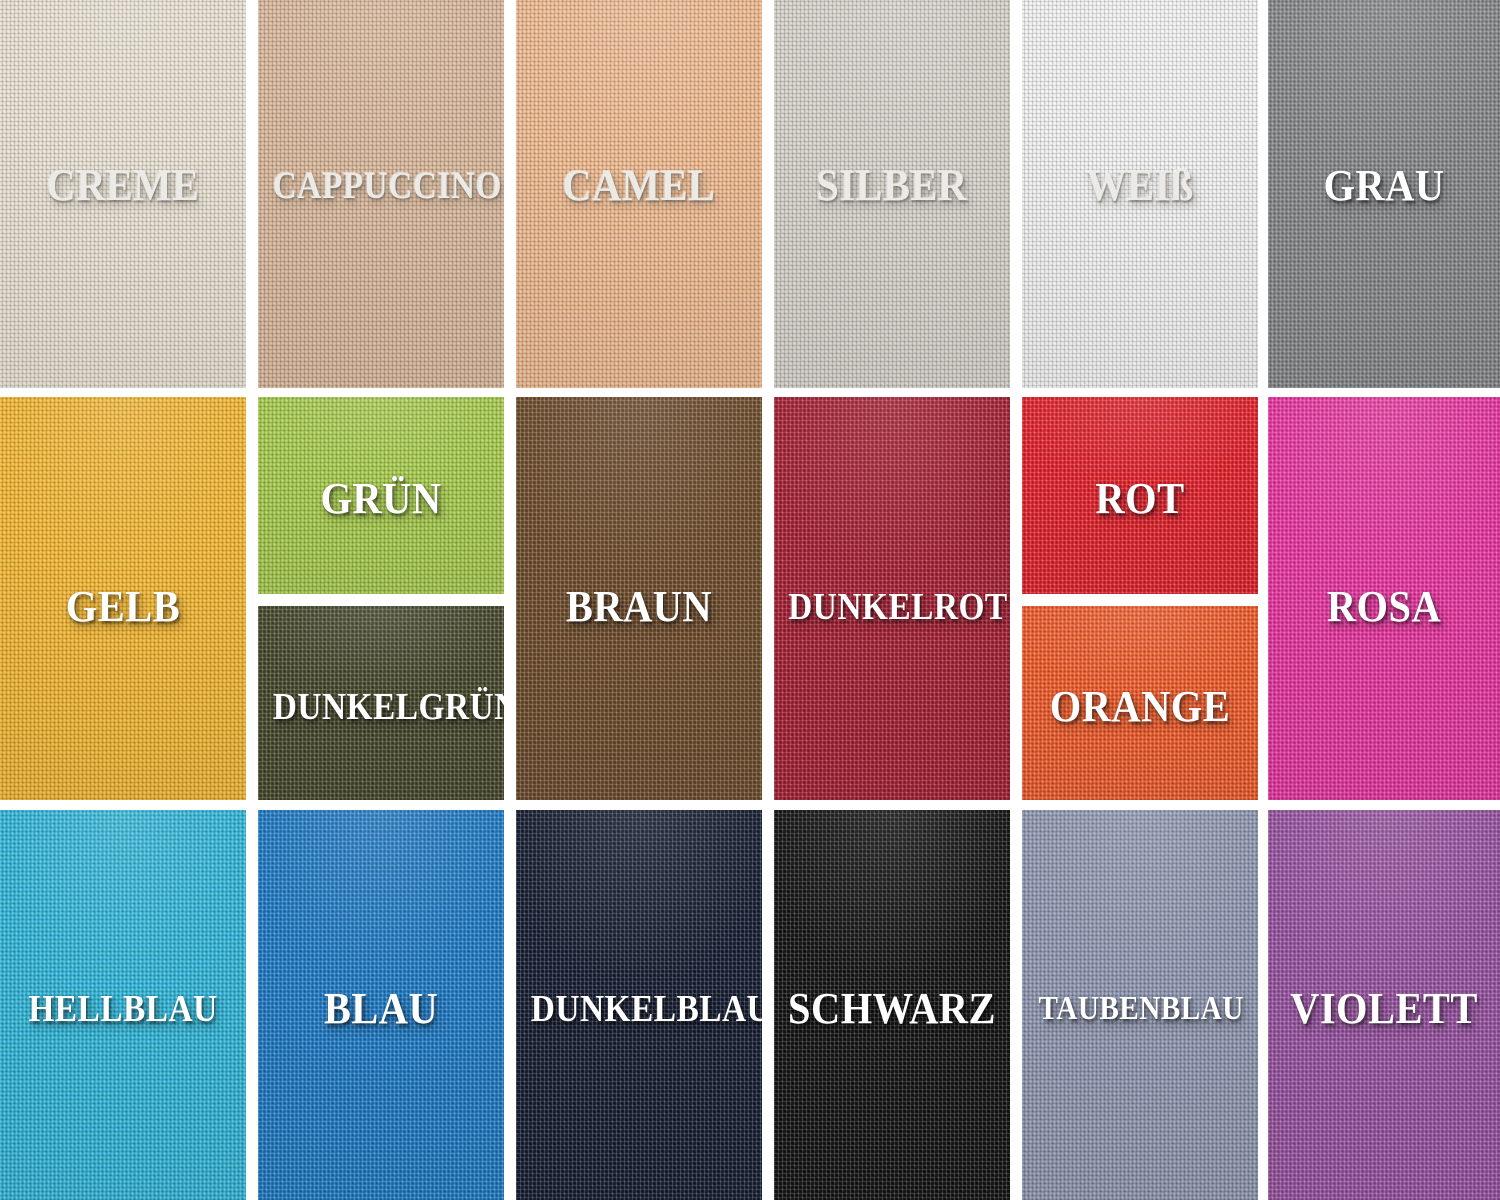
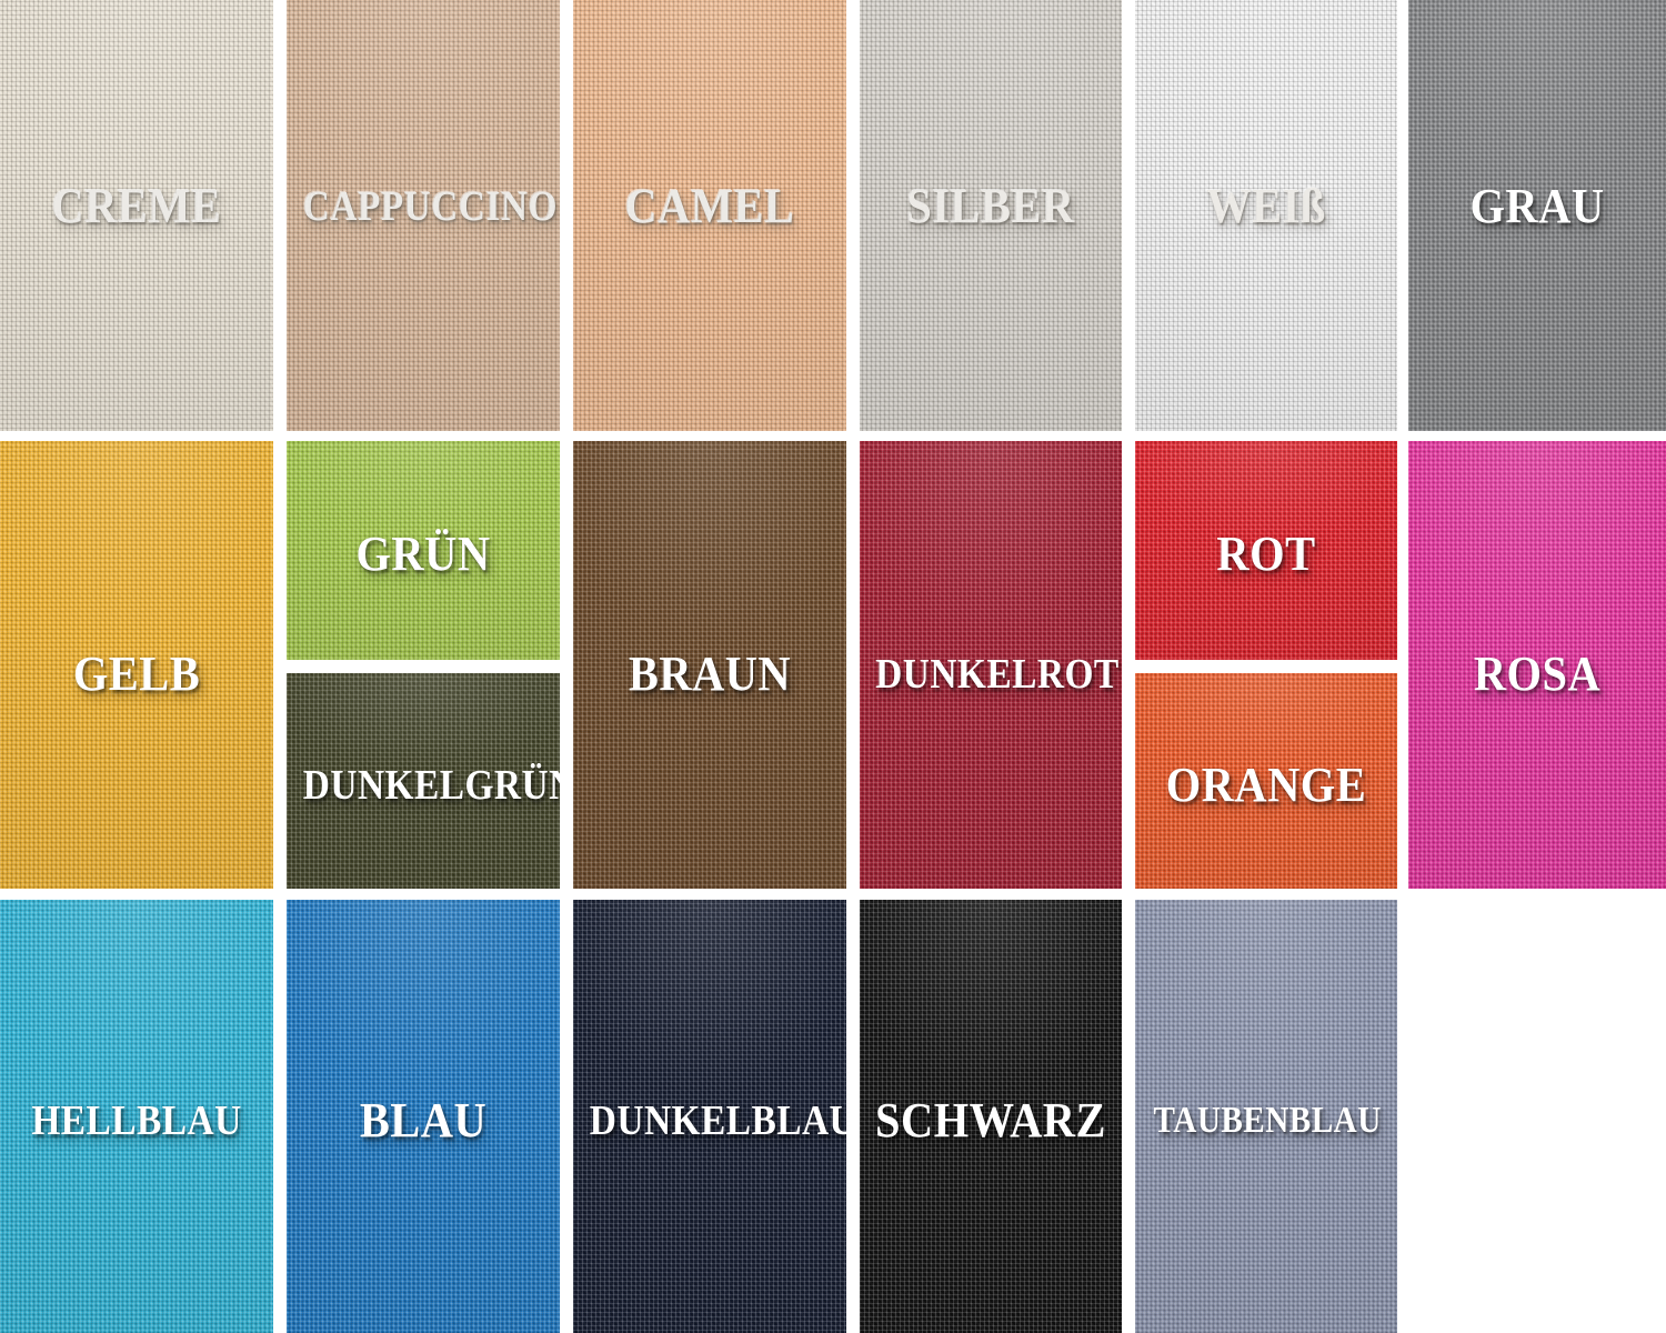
  CREME
  CAPPUCCINO
  CAMEL
  SILBER
  WEIß
  GRAU
  GELB
  GRÜN
  DUNKELGRÜ
  BRAUN
  DUNKELROT
  ROT
  ORANGE
  ROSA
  HELLBLAU
  BLAU
  DUNKELBLAU
  SCHWARZ
  TAUBENBLAU
- VIOLETT
